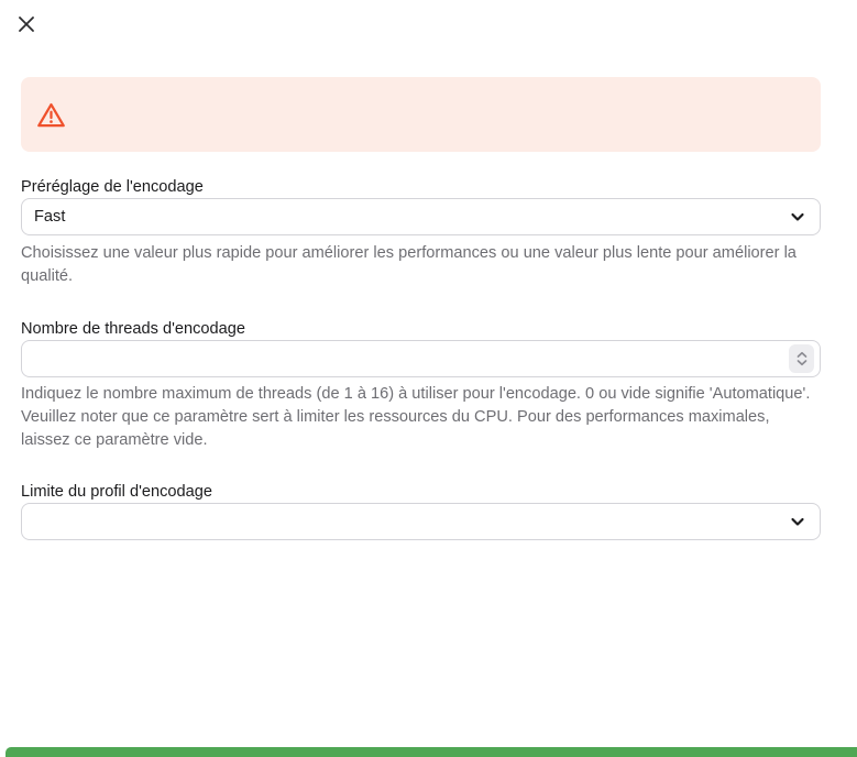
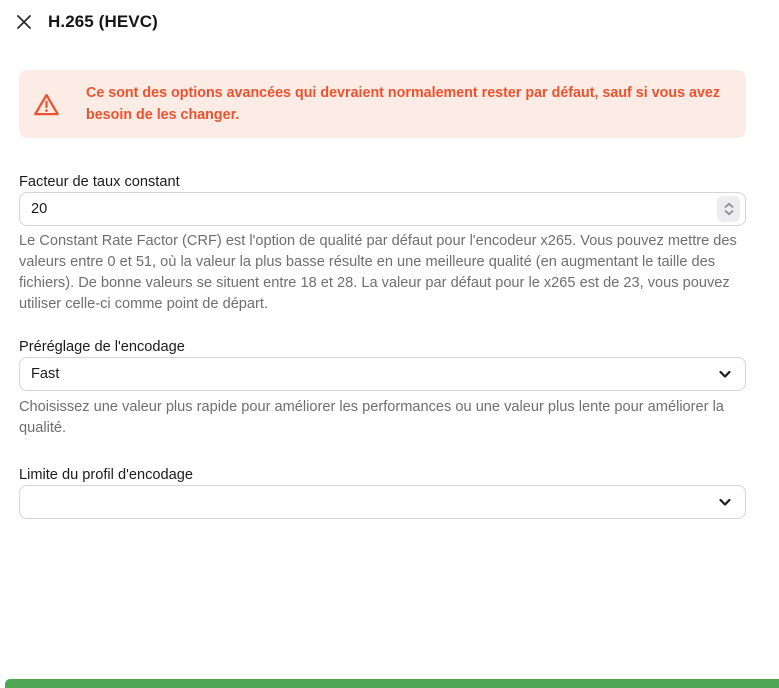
+ H.265 (HEVC)
+ Ce sont des options avancées qui devraient normalement rester par défaut, sauf si vous avez besoin de les changer.
+ Facteur de taux constant
+ 20
+ Le Constant Rate Factor (CRF) est l'option de qualité par défaut pour l'encodeur x265. Vous pouvez mettre des valeurs entre 0 et 51, où la valeur la plus basse résulte en une meilleure qualité (en augmentant le taille des fichiers). De bonne valeurs se situent entre 18 et 28. La valeur par défaut pour le x265 est de 23, vous pouvez utiliser celle-ci comme point de départ.
  Préréglage de l'encodage
  Fast
  Choisissez une valeur plus rapide pour améliorer les performances ou une valeur plus lente pour améliorer la qualité.
- Nombre de threads d'encodage
- Indiquez le nombre maximum de threads (de 1 à 16) à utiliser pour l'encodage. 0 ou vide signifie 'Automatique'. Veuillez noter que ce paramètre sert à limiter les ressources du CPU. Pour des performances maximales, laissez ce paramètre vide.
  Limite du profil d'encodage
